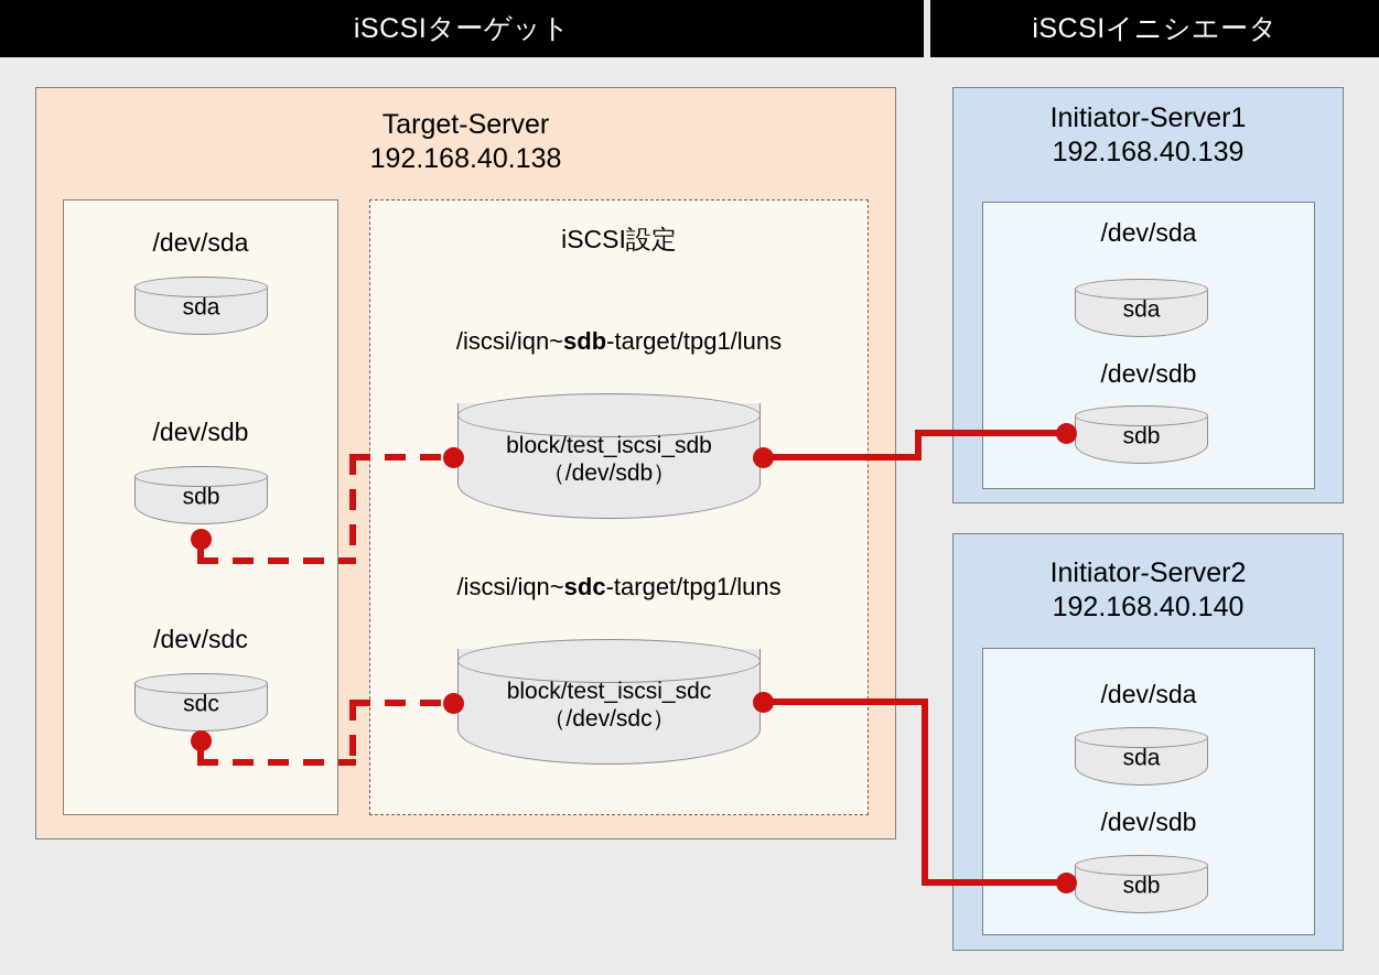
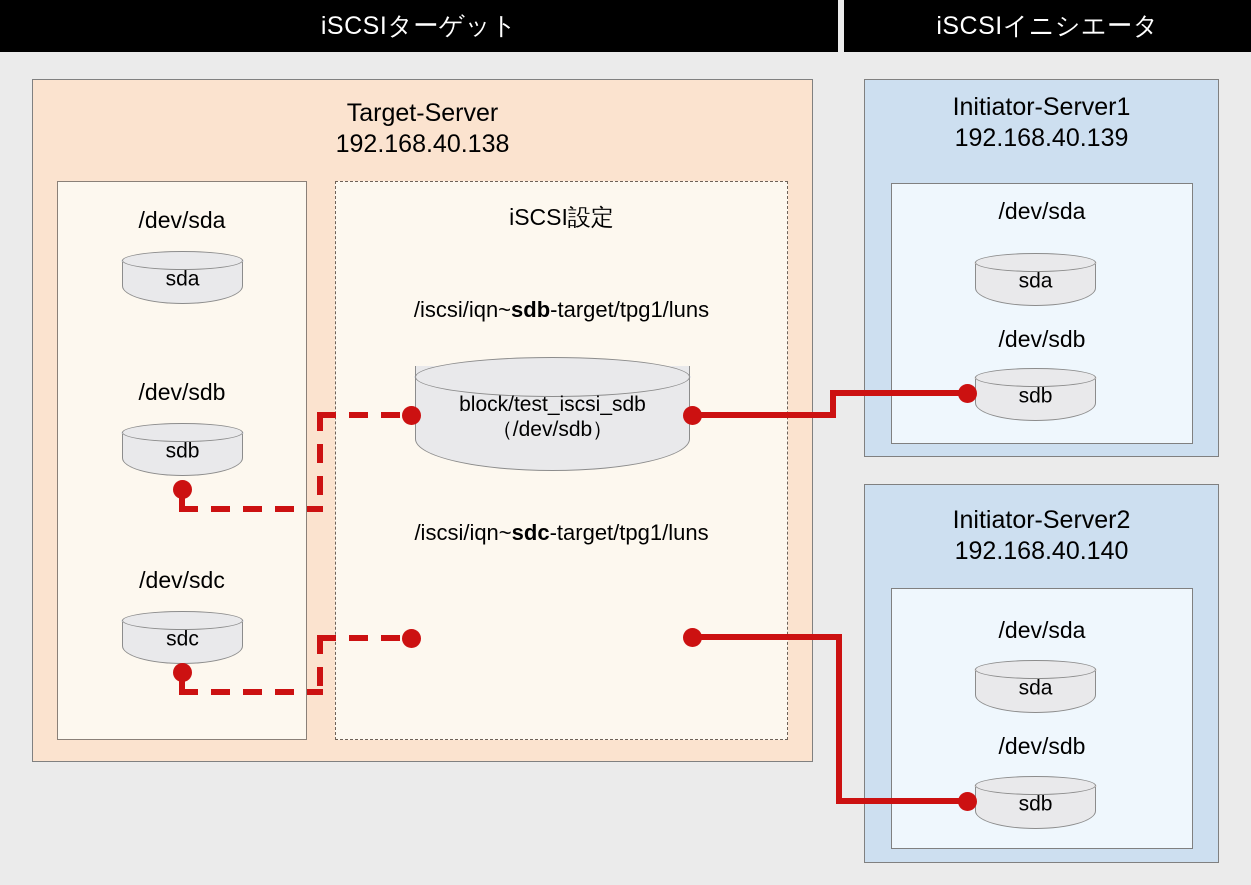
  iSCSIターゲット
  iSCSIイニシエータ
  Target-Server
  192.168.40.138
  /dev/sda
  sda
  /dev/sdb
  sdb
  /dev/sdc
  sdc
  iSCSI設定
  /iscsi/iqn~sdb-target/tpg1/luns
  block/test_iscsi_sdb
  （/dev/sdb）
  /iscsi/iqn~sdc-target/tpg1/luns
- block/test_iscsi_sdc
- （/dev/sdc）
  Initiator-Server1
  192.168.40.139
  /dev/sda
  sda
  /dev/sdb
  sdb
  Initiator-Server2
  192.168.40.140
  /dev/sda
  sda
  /dev/sdb
  sdb
